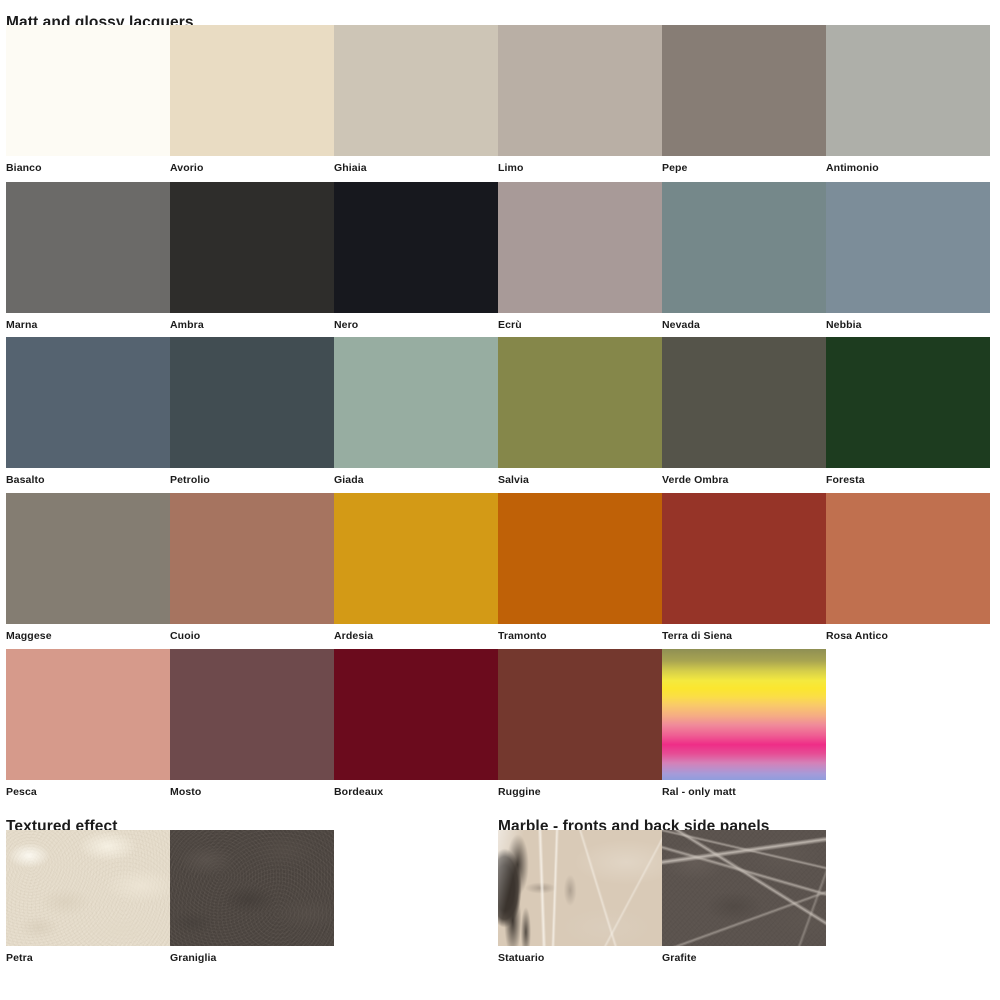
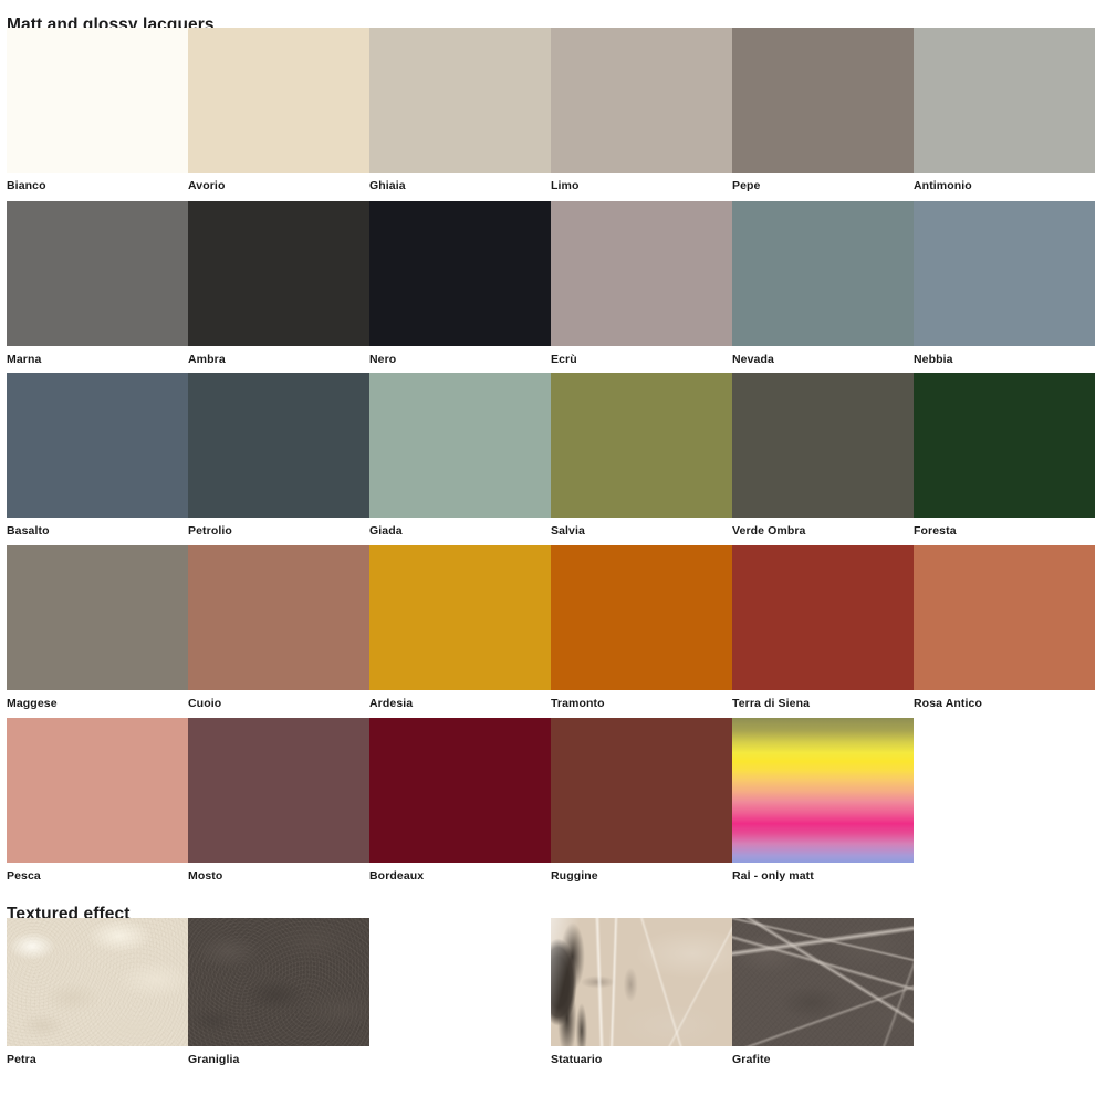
  Matt and glossy lacquers
  Bianco
  Avorio
  Ghiaia
  Limo
  Pepe
  Antimonio
  Marna
  Ambra
  Nero
  Ecrù
  Nevada
  Nebbia
  Basalto
  Petrolio
  Giada
  Salvia
  Verde Ombra
  Foresta
  Maggese
  Cuoio
  Ardesia
  Tramonto
  Terra di Siena
  Rosa Antico
  Pesca
  Mosto
  Bordeaux
  Ruggine
  Ral - only matt
  Textured effect
  Petra
  Graniglia
- Marble - fronts and back side panels
  Statuario
  Grafite
